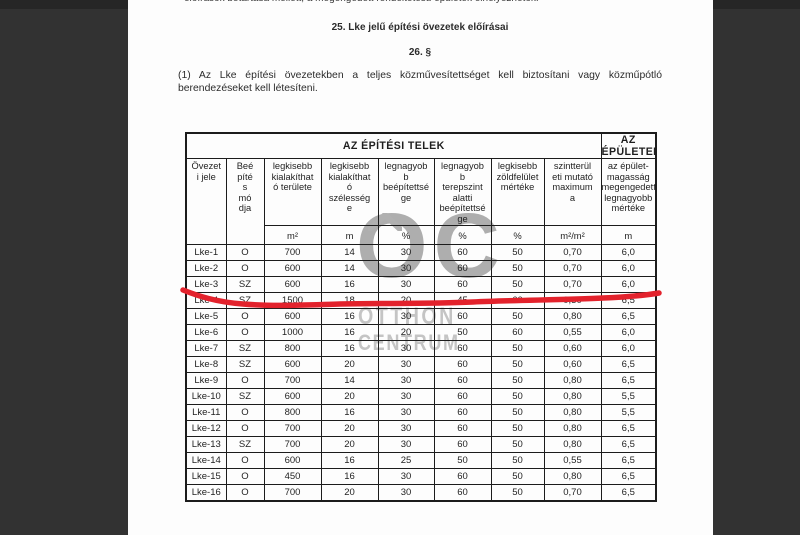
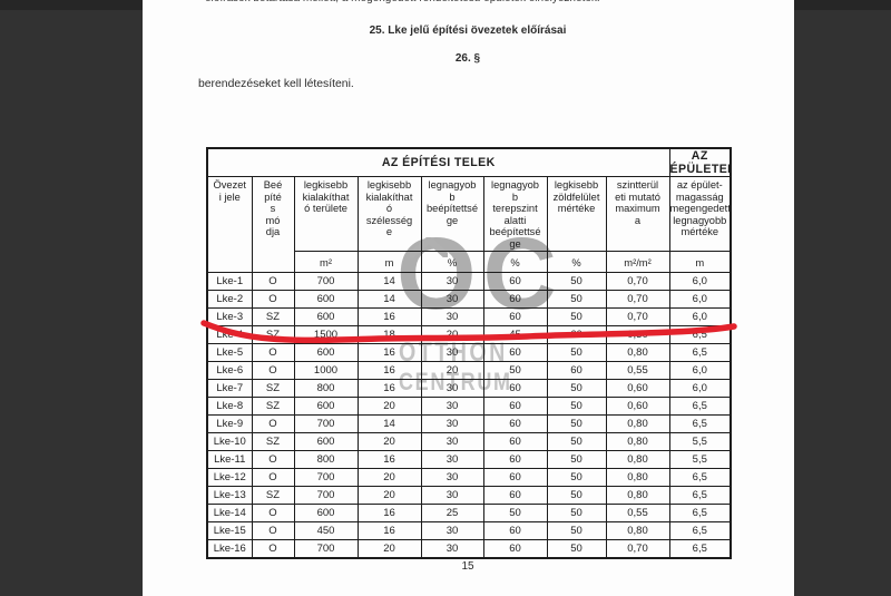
  OC
  OTTHON
  CENTRUM
  25. Lke jelű építési övezetek előírásai
  26. §
- (1) Az Lke építési övezetekben a teljes közművesítettséget kell biztosítani vagy közműpótló
  berendezéseket kell létesíteni.
  AZ ÉPÍTÉSI TELEK	AZ ÉPÜLETE
  Övezet i jele	Beé píté s mó dja	legkisebb kialakíthat ó területe	legkisebb kialakíthat ó szélesség e	legnagyob b beépítettsé ge	legnagyob b terepszint alatti beépítettsé ge	legkisebb zöldfelület mértéke	szintterül eti mutató maximum a	az épület- magasság megengedett legnagyobb mértéke
  m²	m	%	%	%	m²/m²	m
  Lke-1	O	700	14	30	60	50	0,70	6,0
  Lke-2	O	600	14	30	60	50	0,70	6,0
  Lke-3	SZ	600	16	30	60	50	0,70	6,0
  Lke-5	O	600	16	30	60	50	0,80	6,5
  Lke-6	O	1000	16	20	50	60	0,55	6,0
  Lke-7	SZ	800	16	30	60	50	0,60	6,0
  Lke-8	SZ	600	20	30	60	50	0,60	6,5
  Lke-9	O	700	14	30	60	50	0,80	6,5
  Lke-10	SZ	600	20	30	60	50	0,80	5,5
  Lke-11	O	800	16	30	60	50	0,80	5,5
  Lke-12	O	700	20	30	60	50	0,80	6,5
  Lke-13	SZ	700	20	30	60	50	0,80	6,5
  Lke-14	O	600	16	25	50	50	0,55	6,5
  Lke-15	O	450	16	30	60	50	0,80	6,5
  Lke-16	O	700	20	30	60	50	0,70	6,5
+ 15
